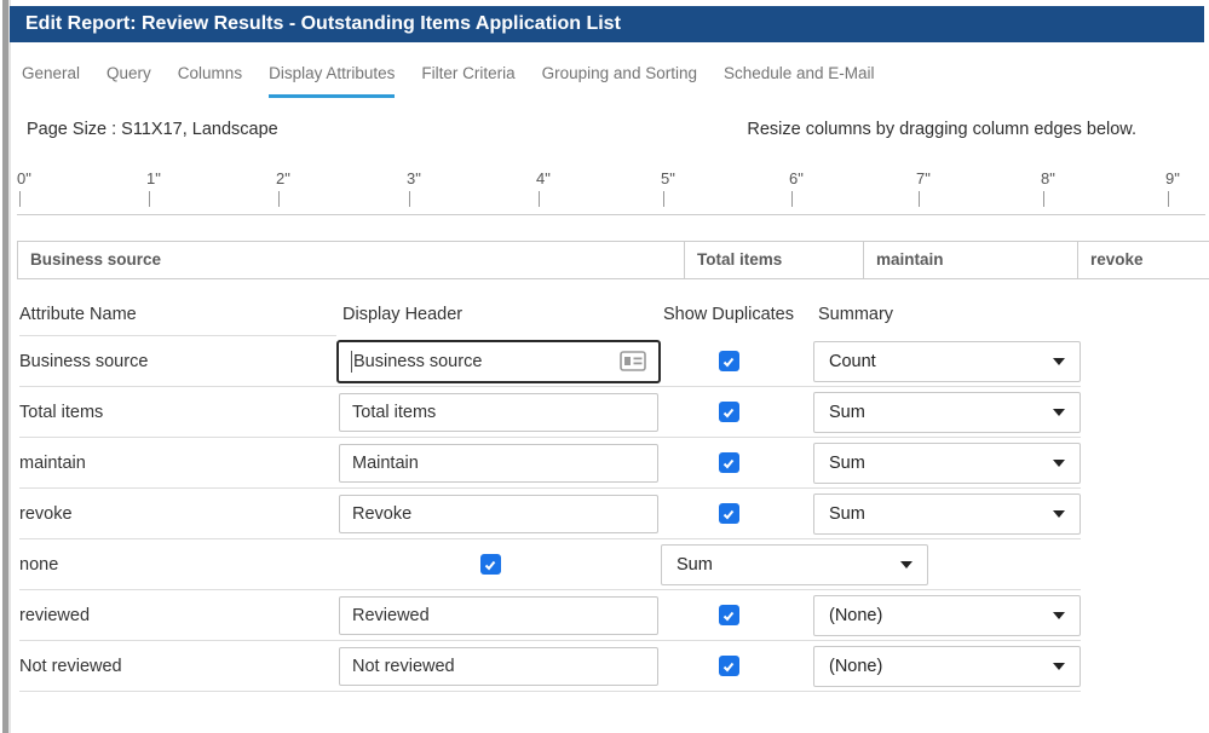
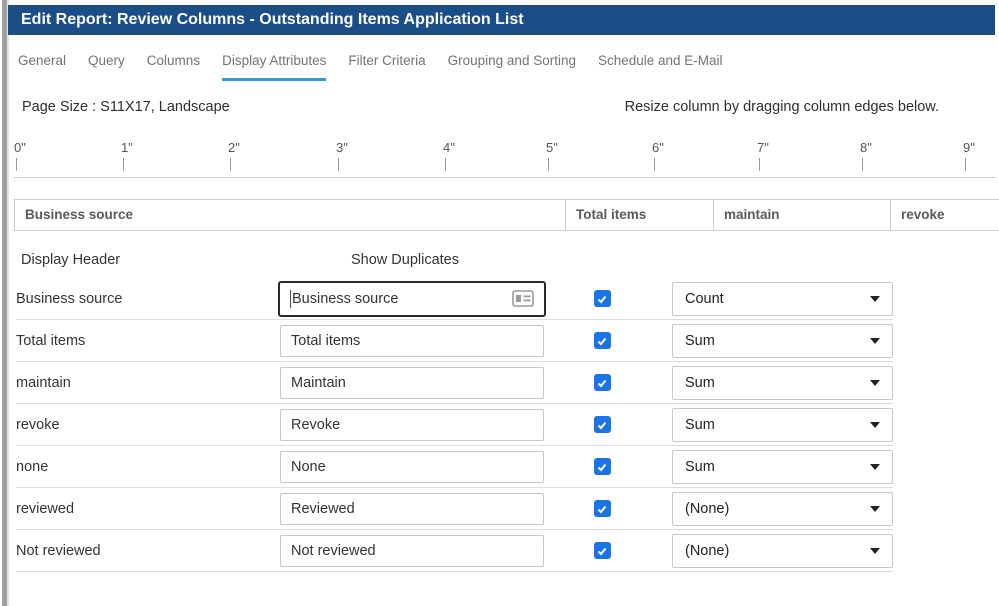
- Edit Report: Review Results - Outstanding Items Application List
+ Edit Report: Review Columns - Outstanding Items Application List
  General
  Query
  Columns
  Display Attributes
  Filter Criteria
  Grouping and Sorting
  Schedule and E-Mail
  Page Size : S11X17, Landscape
- Resize columns by dragging column edges below.
+ Resize column by dragging column edges below.
  0"
  1"
  2"
  3"
  4"
  5"
  6"
  7"
  8"
  9"
  Business source
  Total items
  maintain
  revoke
- Attribute Name
  Display Header
  Show Duplicates
- Summary
  Business source
  Business source
  Count
  Total items
  Total items
  Sum
  maintain
  Maintain
  Sum
  revoke
  Revoke
  Sum
  none
+ None
  Sum
  reviewed
  Reviewed
  (None)
  Not reviewed
  Not reviewed
  (None)
